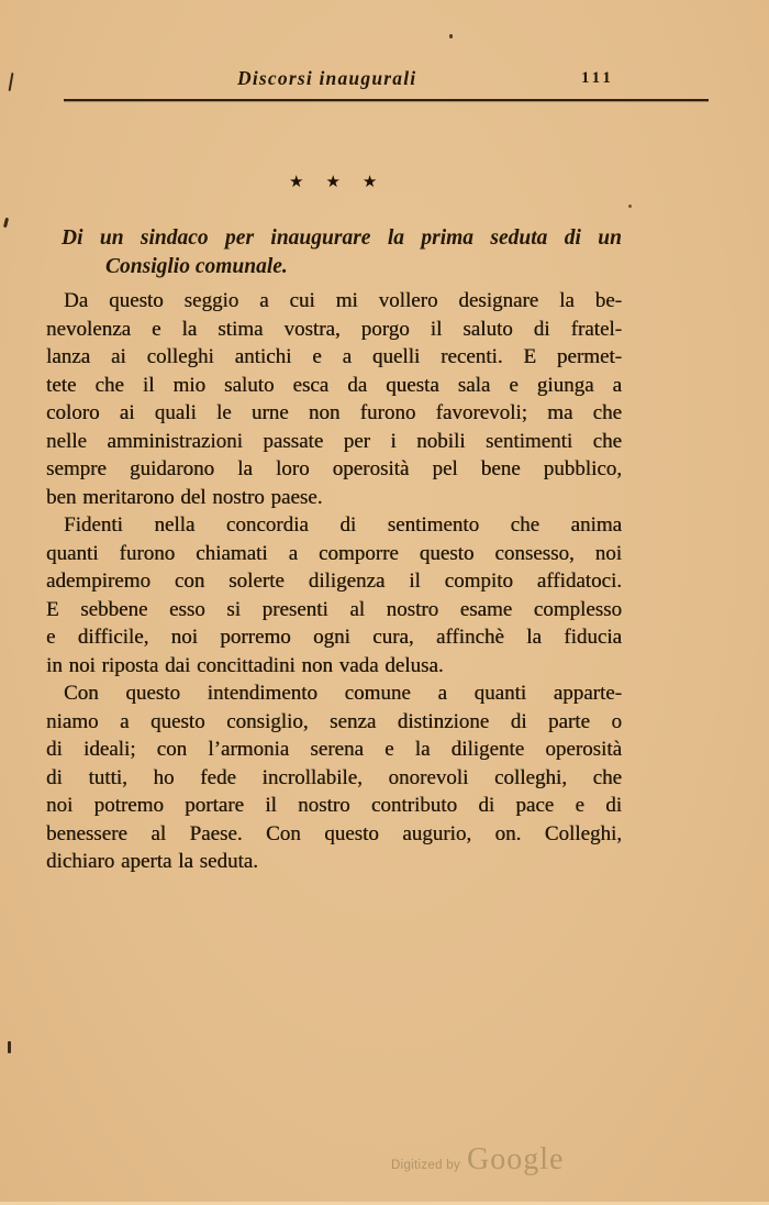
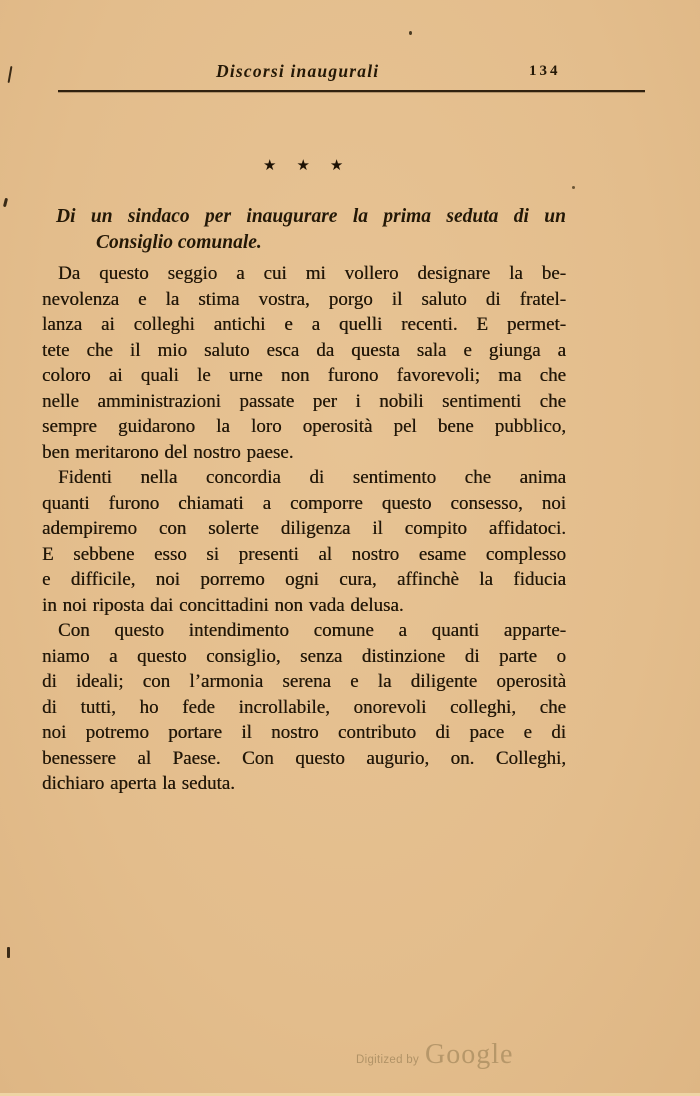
  Discorsi inaugurali
- 111
+ 134
  ★
  ★
  ★
  Di un sindaco per inaugurare la prima seduta di un
  Consiglio comunale.
  Da questo seggio a cui mi vollero designare la be-
  nevolenza e la stima vostra, porgo il saluto di fratel-
  lanza ai colleghi antichi e a quelli recenti. E permet-
  tete che il mio saluto esca da questa sala e giunga a
  coloro ai quali le urne non furono favorevoli; ma che
  nelle amministrazioni passate per i nobili sentimenti che
  sempre guidarono la loro operosità pel bene pubblico,
  ben meritarono del nostro paese.
  Fidenti nella concordia di sentimento che anima
  quanti furono chiamati a comporre questo consesso, noi
  adempiremo con solerte diligenza il compito affidatoci.
  E sebbene esso si presenti al nostro esame complesso
  e difficile, noi porremo ogni cura, affinchè la fiducia
  in noi riposta dai concittadini non vada delusa.
  Con questo intendimento comune a quanti apparte-
  niamo a questo consiglio, senza distinzione di parte o
  di ideali; con l’armonia serena e la diligente operosità
  di tutti, ho fede incrollabile, onorevoli colleghi, che
  noi potremo portare il nostro contributo di pace e di
  benessere al Paese. Con questo augurio, on. Colleghi,
  dichiaro aperta la seduta.
  Digitized by
  Google
